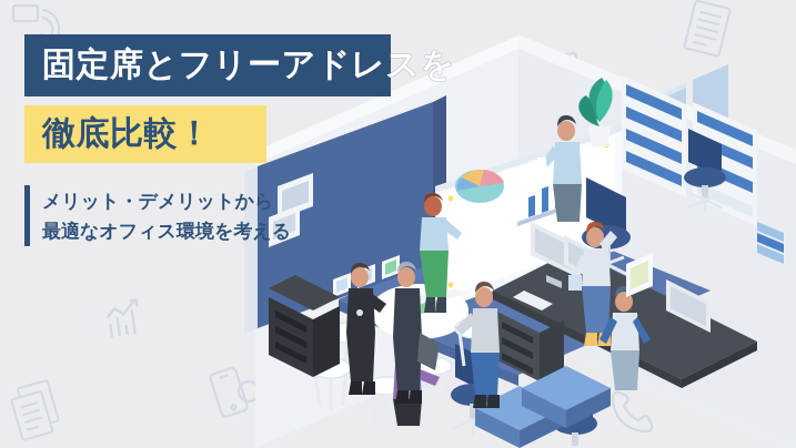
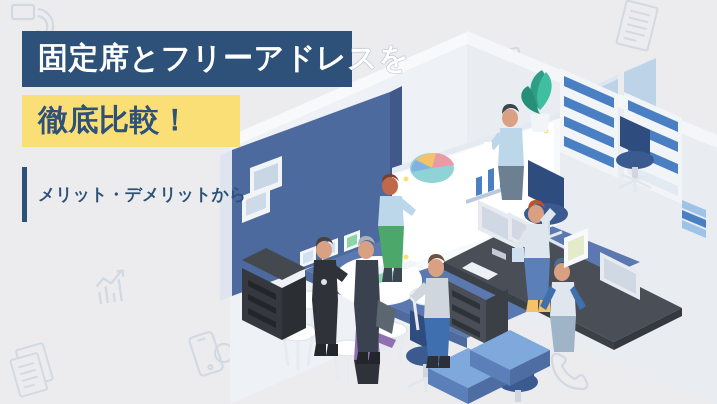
  固定席とフリーアドレスを
  徹底比較！
  メリット・デメリットから
- 最適なオフィス環境を考える
